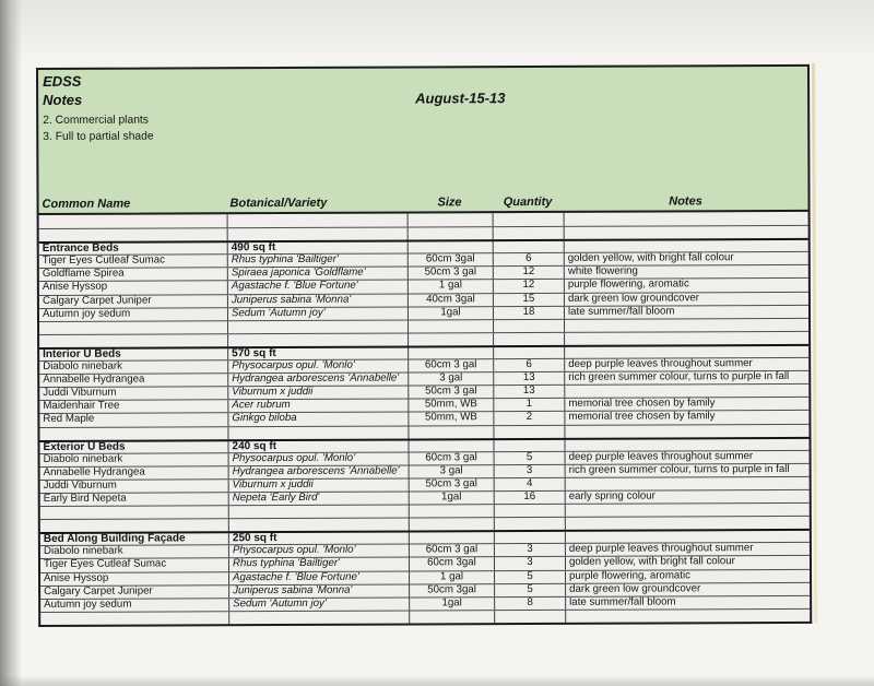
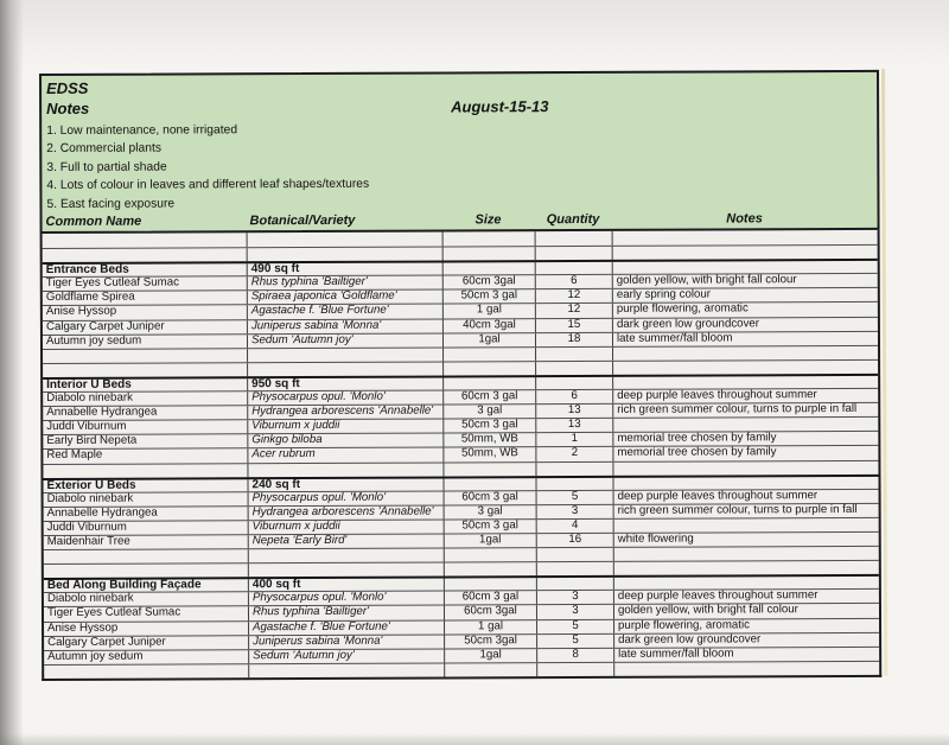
  EDSS
  Notes
  August-15-13
+ 1. Low maintenance, none irrigated
  2. Commercial plants
  3. Full to partial shade
+ 4. Lots of colour in leaves and different leaf shapes/textures
+ 5. East facing exposure
  Common Name
  Botanical/Variety
  Size
  Quantity
  Notes
  Entrance Beds
  490 sq ft
  Tiger Eyes Cutleaf Sumac
  Rhus typhina 'Bailtiger'
  60cm 3gal
  6
  golden yellow, with bright fall colour
  Goldflame Spirea
  Spiraea japonica 'Goldflame'
  50cm 3 gal
  12
- white flowering
+ early spring colour
  Anise Hyssop
  Agastache f. 'Blue Fortune'
  1 gal
  12
  purple flowering, aromatic
  Calgary Carpet Juniper
  Juniperus sabina 'Monna'
  40cm 3gal
  15
  dark green low groundcover
  Autumn joy sedum
  Sedum 'Autumn joy'
  1gal
  18
  late summer/fall bloom
  Interior U Beds
- 570 sq ft
+ 950 sq ft
  Diabolo ninebark
  Physocarpus opul. 'Monlo'
  60cm 3 gal
  6
  deep purple leaves throughout summer
  Annabelle Hydrangea
  Hydrangea arborescens 'Annabelle'
  3 gal
  13
  rich green summer colour, turns to purple in fall
  Juddi Viburnum
  Viburnum x juddii
  50cm 3 gal
  13
- Maidenhair Tree
+ Early Bird Nepeta
- Acer rubrum
+ Ginkgo biloba
  50mm, WB
  1
  memorial tree chosen by family
  Red Maple
- Ginkgo biloba
+ Acer rubrum
  50mm, WB
  2
  memorial tree chosen by family
  Exterior U Beds
  240 sq ft
  Diabolo ninebark
  Physocarpus opul. 'Monlo'
  60cm 3 gal
  5
  deep purple leaves throughout summer
  Annabelle Hydrangea
  Hydrangea arborescens 'Annabelle'
  3 gal
  3
  rich green summer colour, turns to purple in fall
  Juddi Viburnum
  Viburnum x juddii
  50cm 3 gal
  4
- Early Bird Nepeta
+ Maidenhair Tree
  Nepeta 'Early Bird'
  1gal
  16
- early spring colour
+ white flowering
  Bed Along Building Façade
- 250 sq ft
+ 400 sq ft
  Diabolo ninebark
  Physocarpus opul. 'Monlo'
  60cm 3 gal
  3
  deep purple leaves throughout summer
  Tiger Eyes Cutleaf Sumac
  Rhus typhina 'Bailtiger'
  60cm 3gal
  3
  golden yellow, with bright fall colour
  Anise Hyssop
  Agastache f. 'Blue Fortune'
  1 gal
  5
  purple flowering, aromatic
  Calgary Carpet Juniper
  Juniperus sabina 'Monna'
  50cm 3gal
  5
  dark green low groundcover
  Autumn joy sedum
  Sedum 'Autumn joy'
  1gal
  8
  late summer/fall bloom
